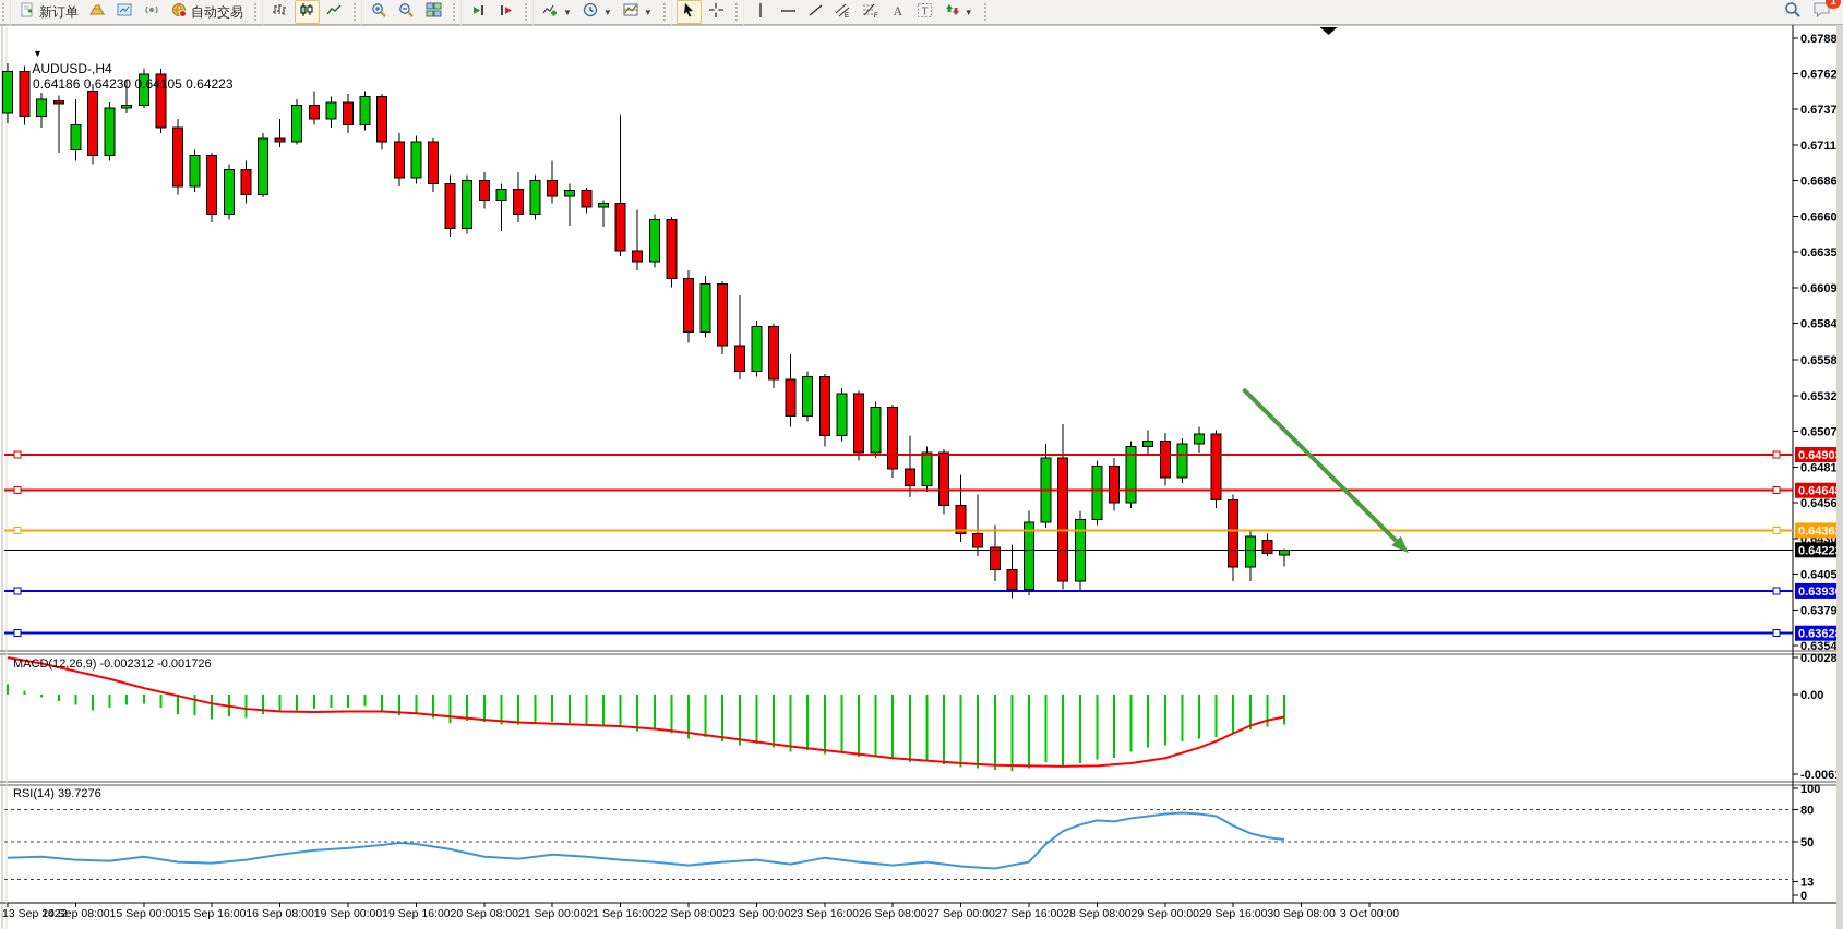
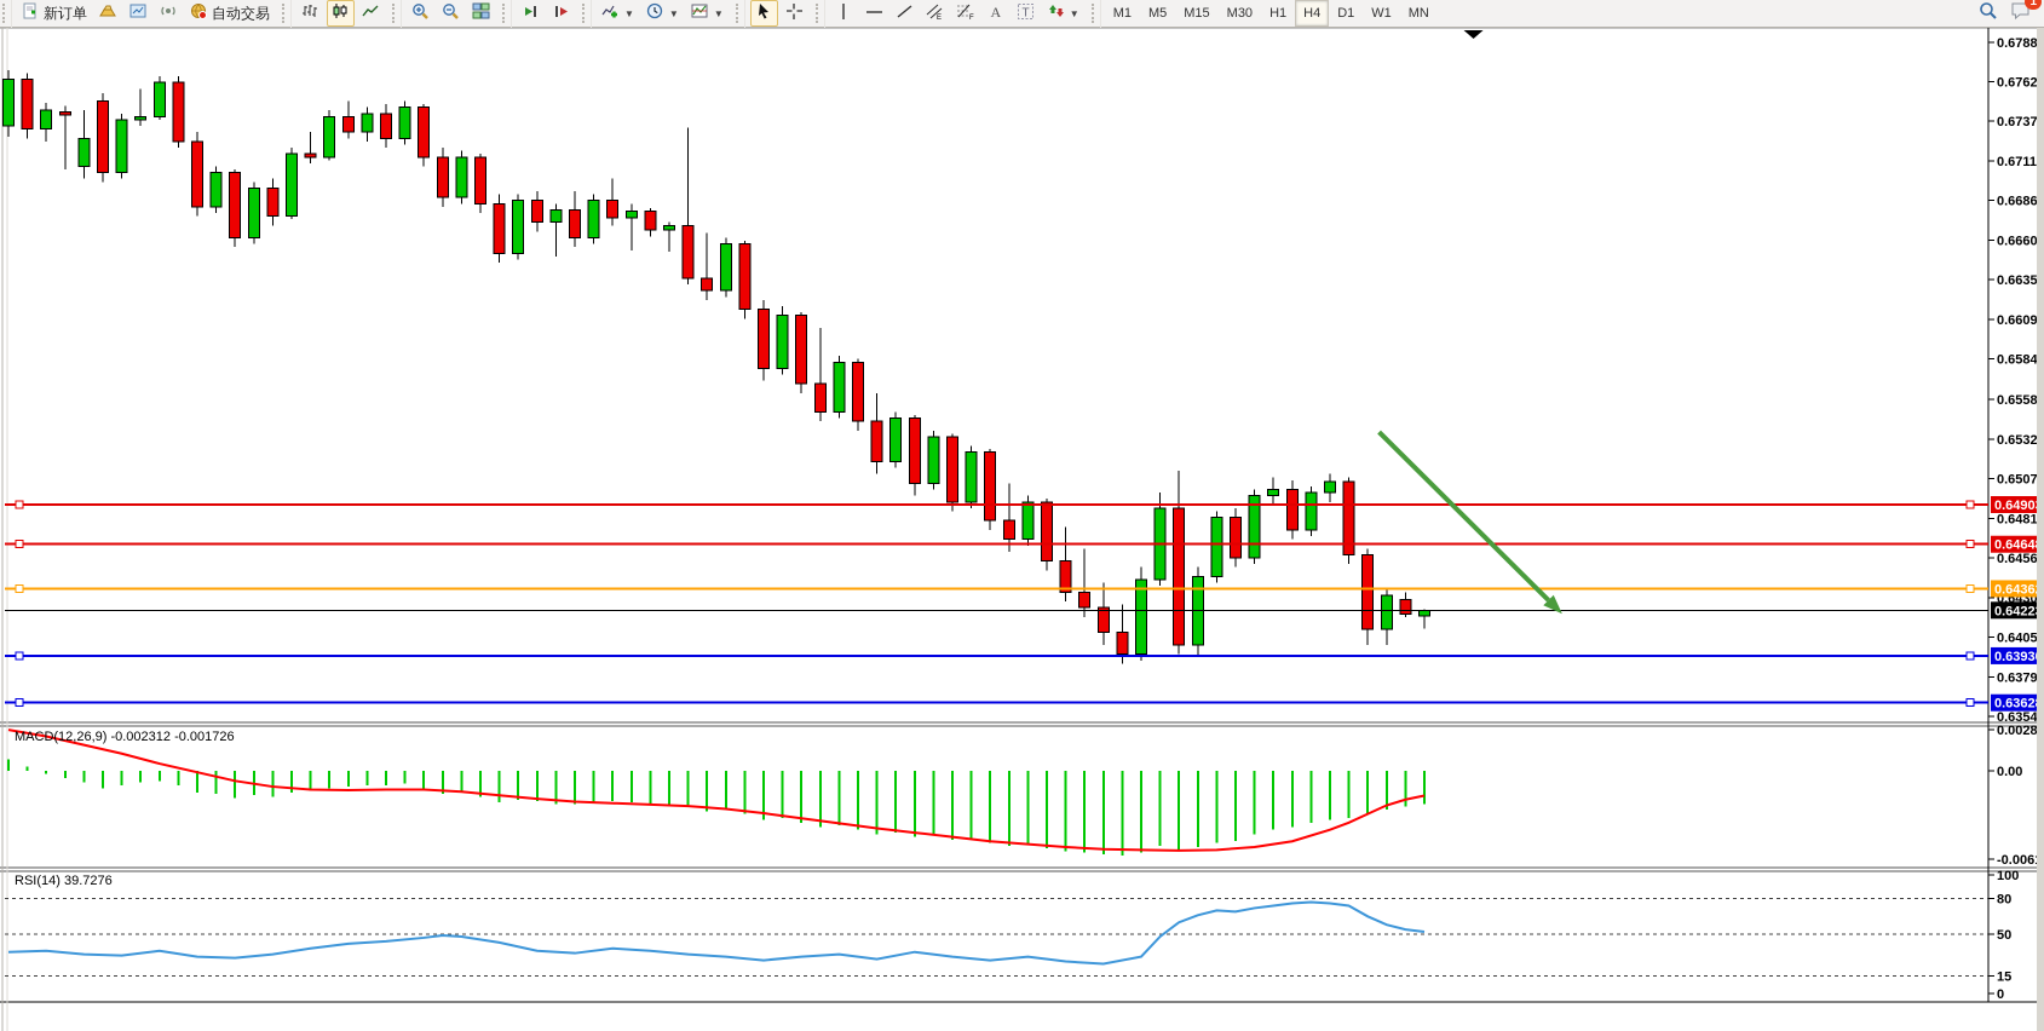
  新订单
  自动交易
  ▼
  ▼
  ▼
  A
  T
  ▼
+ M1
+ M5
+ M15
+ M30
+ H1
+ H4
+ D1
+ W1
+ MN
  1
  0.6788
  0.6762
  0.6737
  0.6711
  0.6686
  0.6660
  0.6635
  0.6609
  0.6584
  0.6558
  0.6532
  0.6507
  0.6481
  0.6456
  0.6430
  0.6405
  0.6379
  0.6354
  0.6490
  0.6464
  0.6436
  0.6422
  0.6393
  0.6362
  0.0028
  0.00
  100
  80
  50
- 13
+ 15
  0
- 13 Sep 2022
- 14 Sep 08:00
- 15 Sep 00:00
- 15 Sep 16:00
- 16 Sep 08:00
- 19 Sep 00:00
- 19 Sep 16:00
- 20 Sep 08:00
- 21 Sep 00:00
- 21 Sep 16:00
- 22 Sep 08:00
- 23 Sep 00:00
- 23 Sep 16:00
- 26 Sep 08:00
- 27 Sep 00:00
- 27 Sep 16:00
- 28 Sep 08:00
- 29 Sep 00:00
- 29 Sep 16:00
- 30 Sep 08:00
- 3 Oct 00:00
- ▼ AUDUSD-,H4 0.64186 0.64230 0.64105 0.64223
  MACD(12,26,9) -0.002312 -0.001726
  RSI(14) 39.7276
